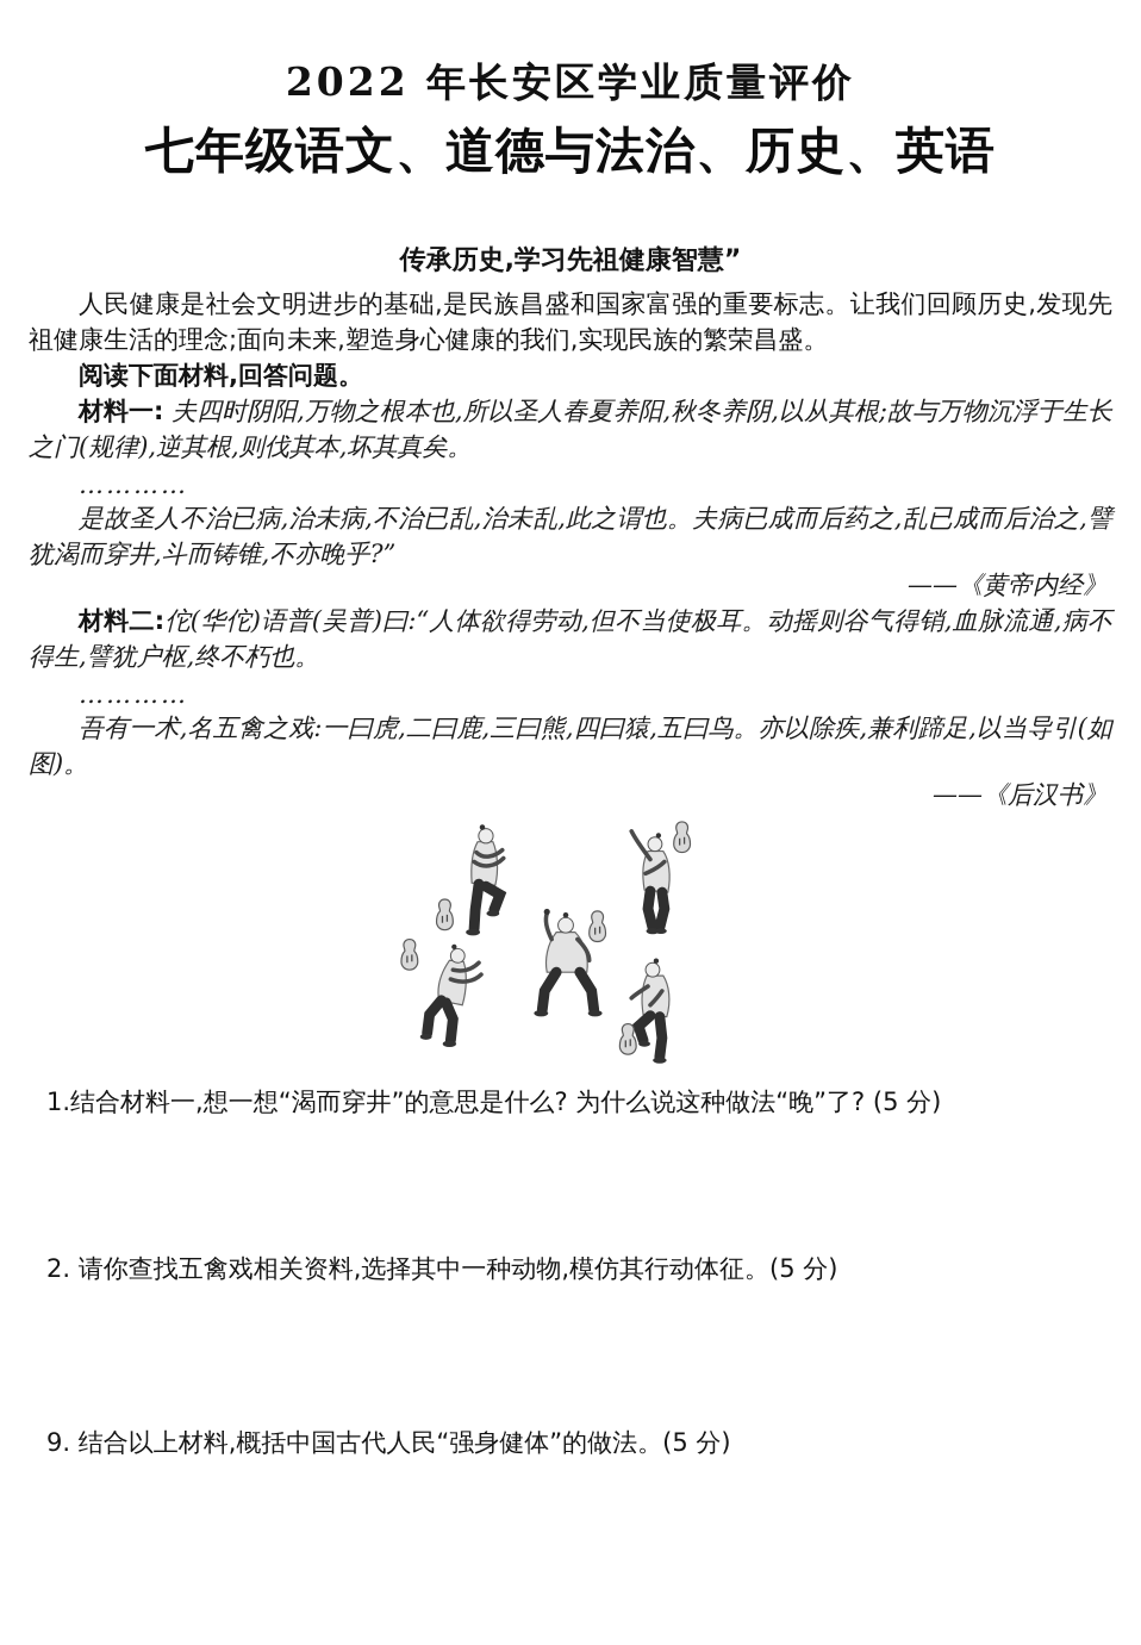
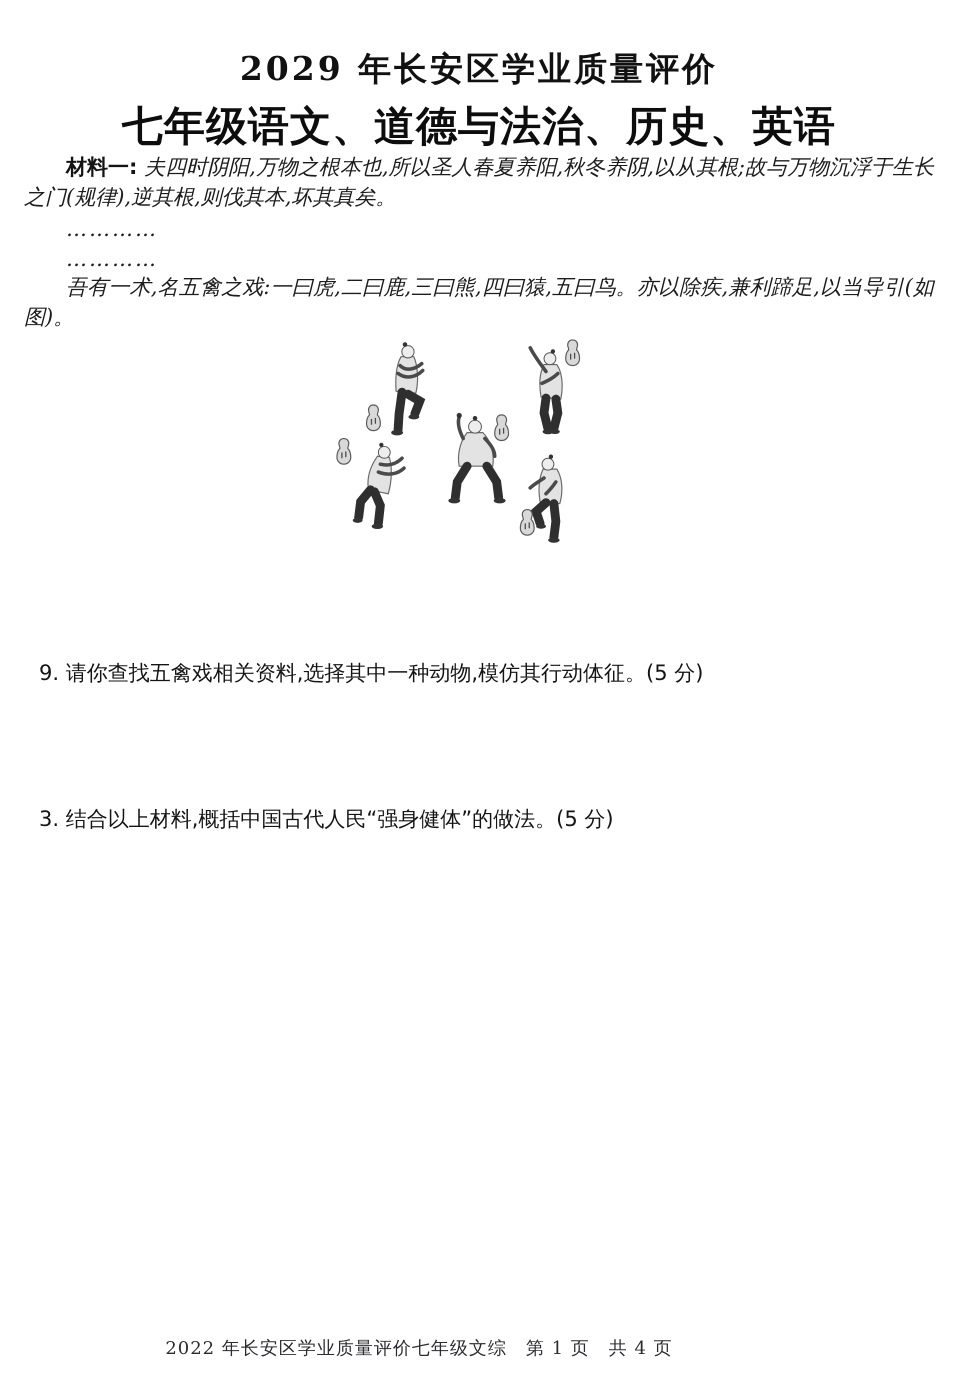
- 2022 年长安区学业质量评价
+ 2029 年长安区学业质量评价
  七年级语文、道德与法治、历史、英语
- 传承历史,学习先祖健康智慧”
- 人民健康是社会文明进步的基础,是民族昌盛和国家富强的重要标志。让我们回顾历史,发现先祖健康生活的理念;面向未来,塑造身心健康的我们,实现民族的繁荣昌盛。
- 阅读下面材料,回答问题。
  材料一: 夫四时阴阳,万物之根本也,所以圣人春夏养阳,秋冬养阴,以从其根;故与万物沉浮于生长之门(规律),逆其根,则伐其本,坏其真矣。
  …………
- 是故圣人不治已病,治未病,不治已乱,治未乱,此之谓也。夫病已成而后药之,乱已成而后治之,譬犹渴而穿井,斗而铸锥,不亦晚乎?”
- ——《黄帝内经》
- 材料二:佗(华佗)语普(吴普)曰:“人体欲得劳动,但不当使极耳。动摇则谷气得销,血脉流通,病不得生,譬犹户枢,终不朽也。
  …………
  吾有一术,名五禽之戏:一曰虎,二曰鹿,三曰熊,四曰猿,五曰鸟。亦以除疾,兼利蹄足,以当导引(如图)。
- ——《后汉书》
- 1.结合材料一,想一想“渴而穿井”的意思是什么? 为什么说这种做法“晚”了? (5 分)
- 2. 请你查找五禽戏相关资料,选择其中一种动物,模仿其行动体征。(5 分)
+ 9. 请你查找五禽戏相关资料,选择其中一种动物,模仿其行动体征。(5 分)
- 9. 结合以上材料,概括中国古代人民“强身健体”的做法。(5 分)
+ 3. 结合以上材料,概括中国古代人民“强身健体”的做法。(5 分)
+ 2022 年长安区学业质量评价七年级文综 第 1 页 共 4 页
